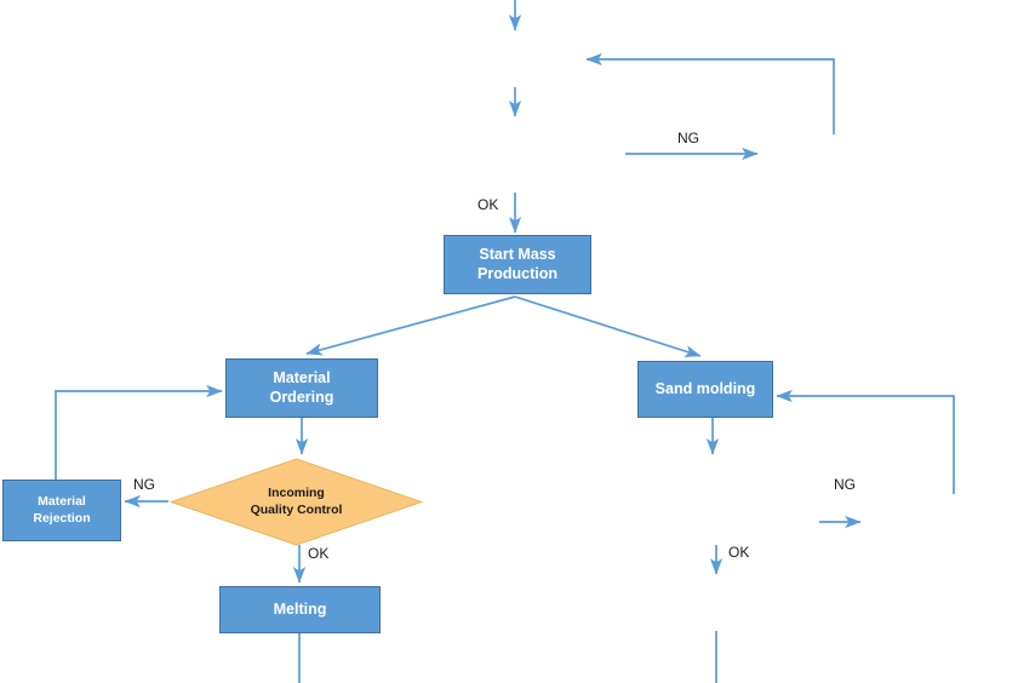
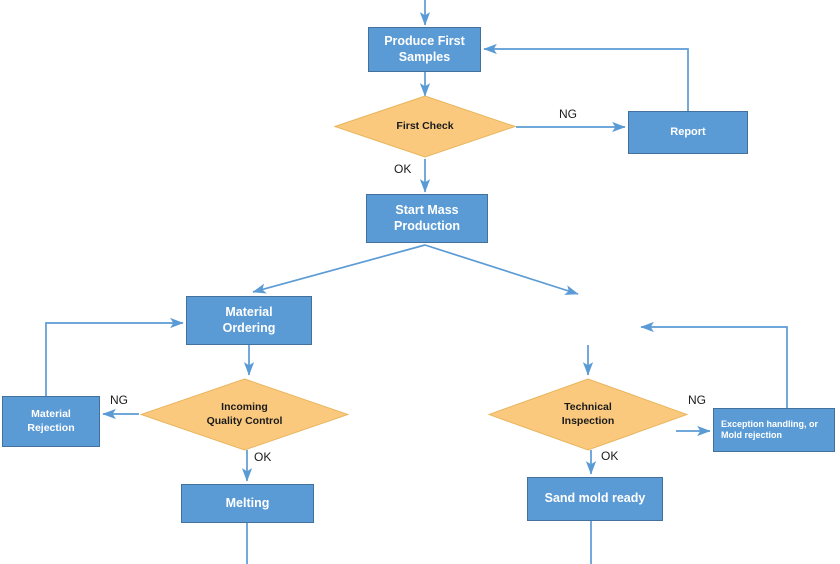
+ Produce First
+ Samples
+ Report
  Start Mass
  Production
  Material
  Ordering
- Sand molding
  Material
  Rejection
+ Exception handling, or
+ Mold rejection
  Melting
+ Sand mold ready
+ First Check
  Incoming
  Quality Control
+ Technical
+ Inspection
  NG
  OK
  NG
  OK
  NG
  OK
